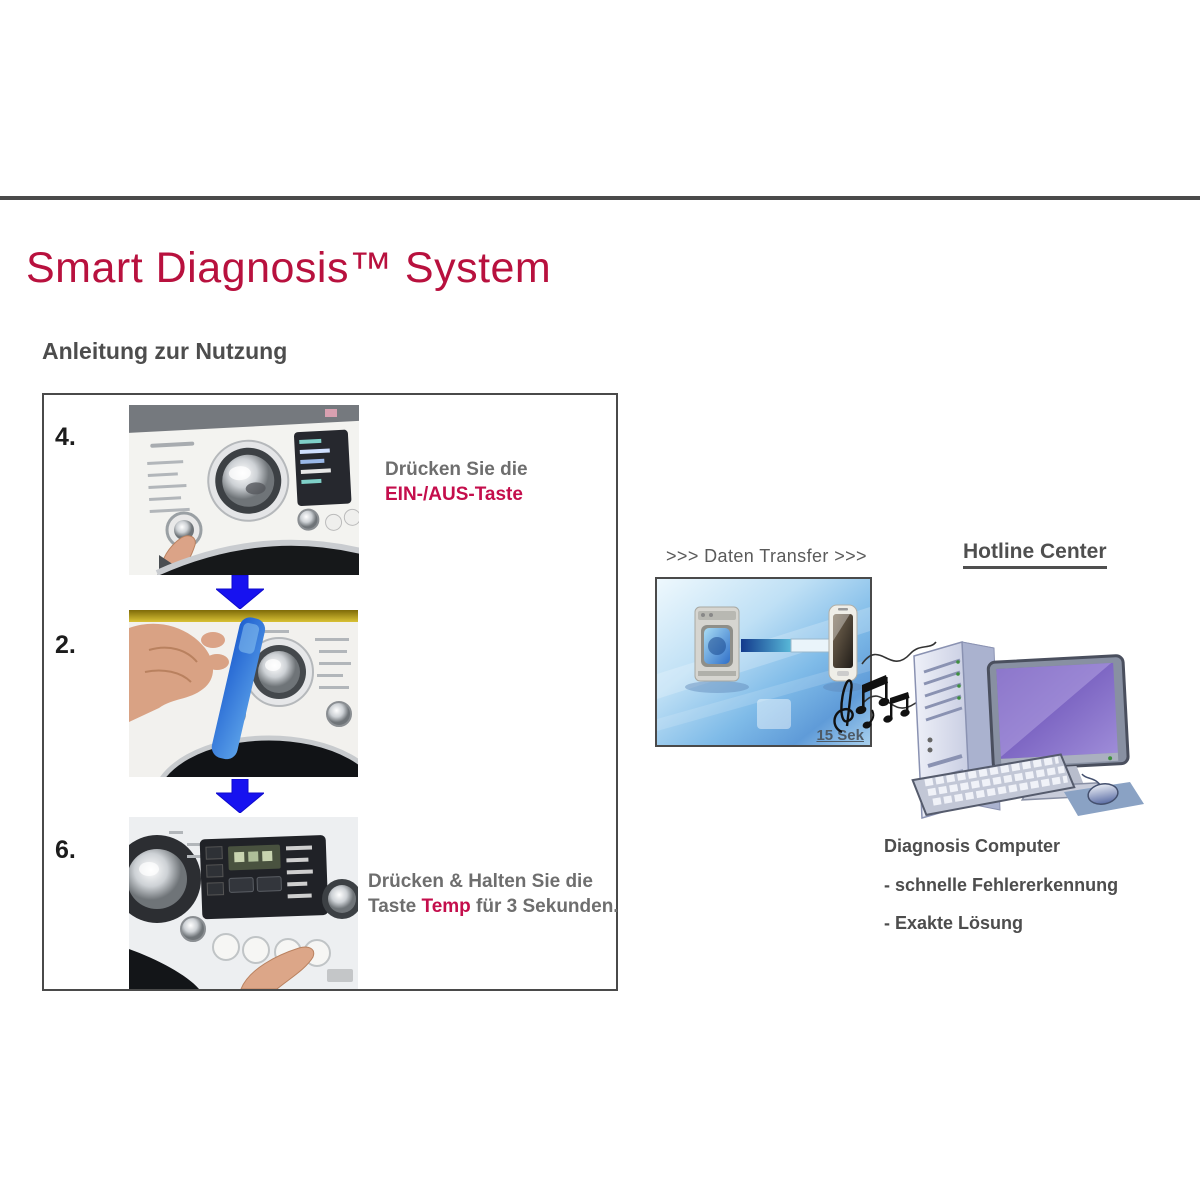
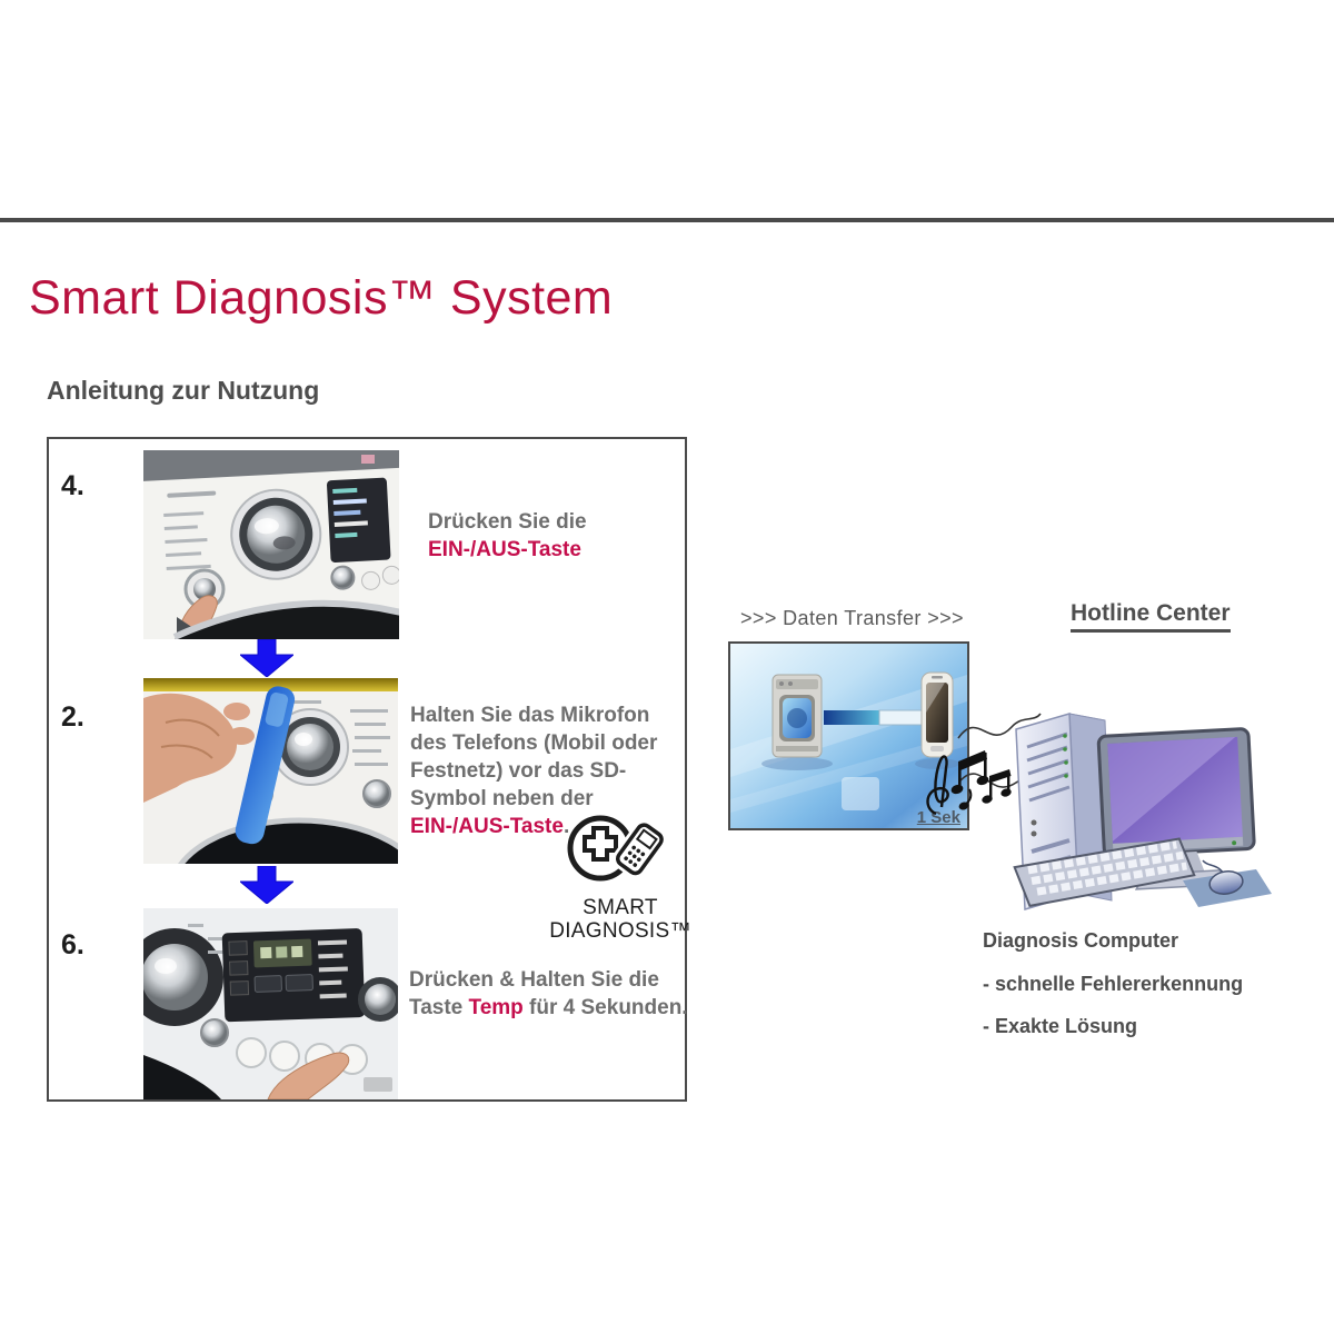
  Smart Diagnosis™ System
  Anleitung zur Nutzung
  4.
  2.
  6.
  Drücken Sie die EIN-/AUS-Taste
+ Halten Sie das Mikrofon des Telefons (Mobil oder Festnetz) vor das SD-Symbol neben der EIN-/AUS-Taste.
- Drücken & Halten Sie die Taste Temp für 3 Sekunden.
+ Drücken & Halten Sie die Taste Temp für 4 Sekunden.
+ SMART
+ DIAGNOSIS™
  >>> Daten Transfer >>>
- 15 Sek
+ 1 Sek
  Hotline Center
  Diagnosis Computer
  - schnelle Fehlererkennung
  - Exakte Lösung
